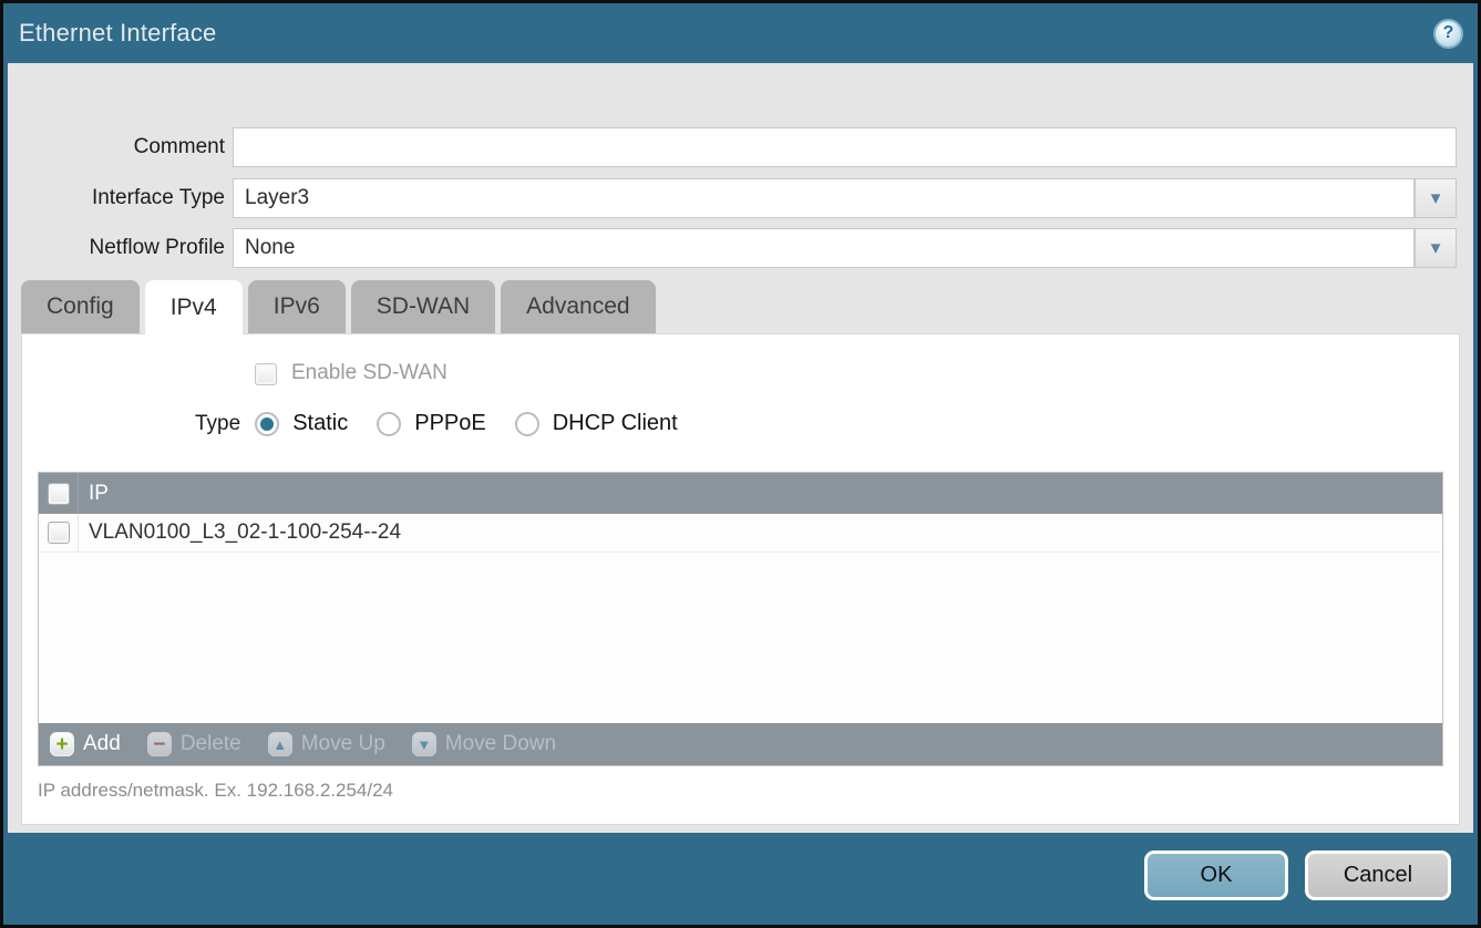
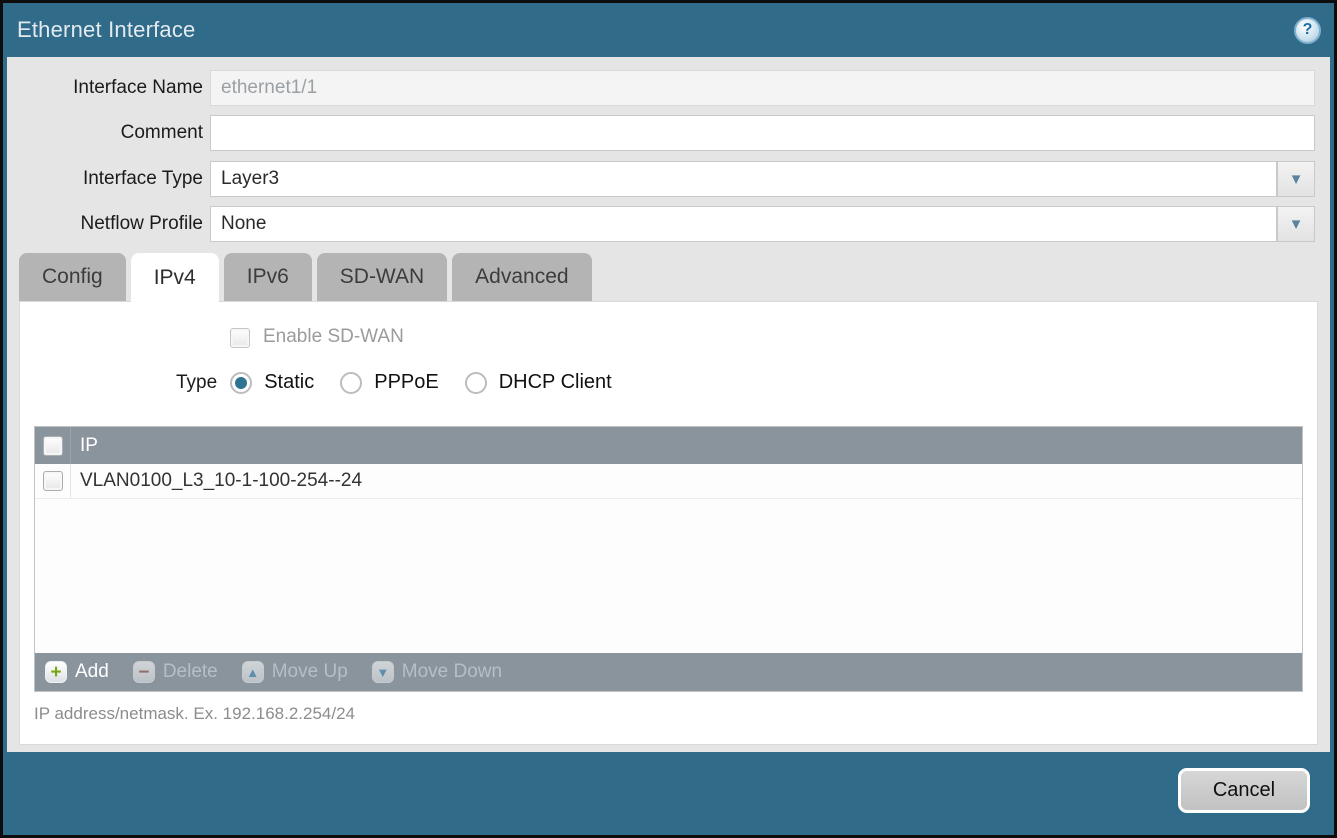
  Ethernet Interface
  ?
+ Interface Name
+ ethernet1/1
  Comment
  Interface Type
  Layer3
  ▼
  Netflow Profile
  None
  ▼
  Config
  IPv4
  IPv6
  SD-WAN
  Advanced
  Enable SD-WAN
  Type
  Static
  PPPoE
  DHCP Client
  IP
- VLAN0100_L3_02-1-100-254--24
+ VLAN0100_L3_10-1-100-254--24
  +
  Add
  −
  Delete
  ▲
  Move Up
  ▼
  Move Down
  IP address/netmask. Ex. 192.168.2.254/24
- OK
  Cancel
